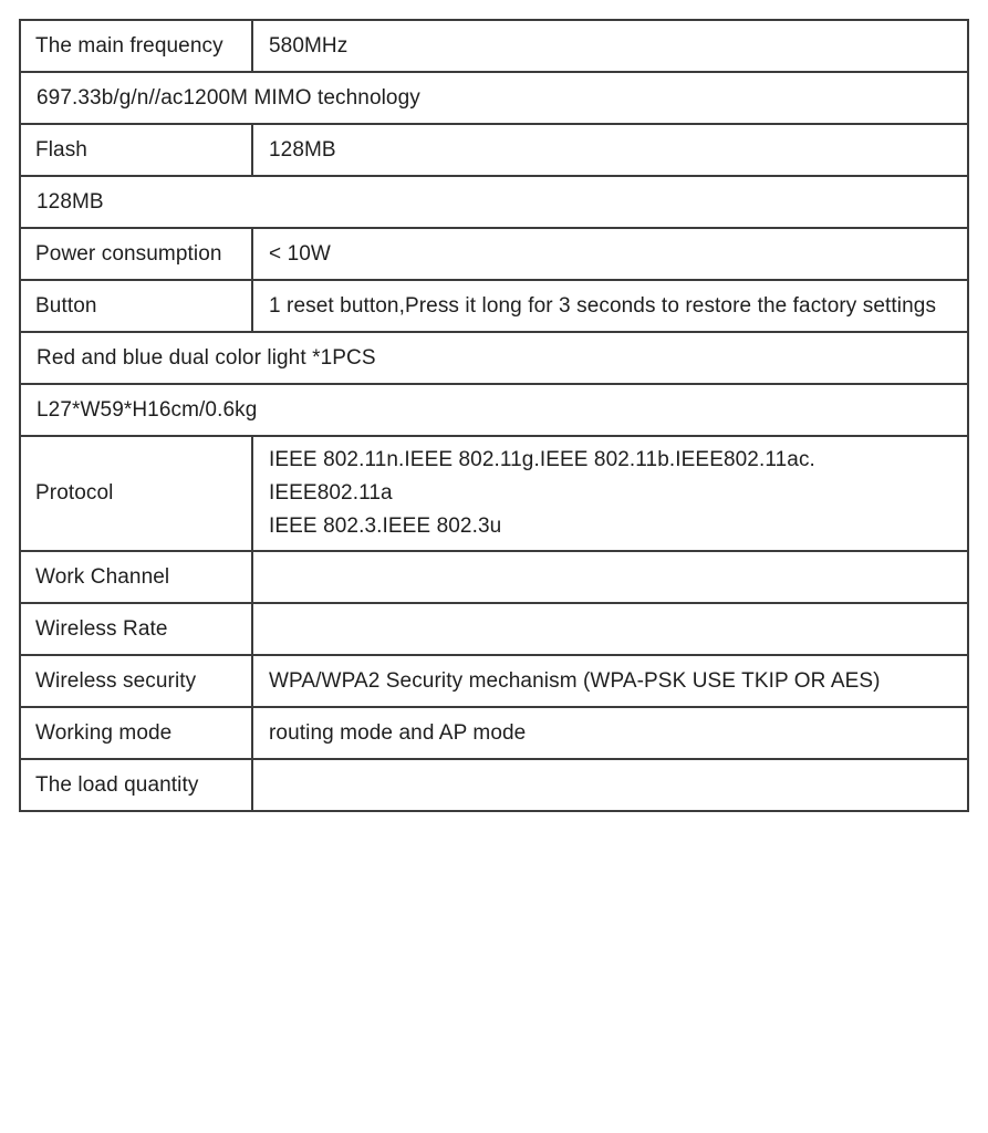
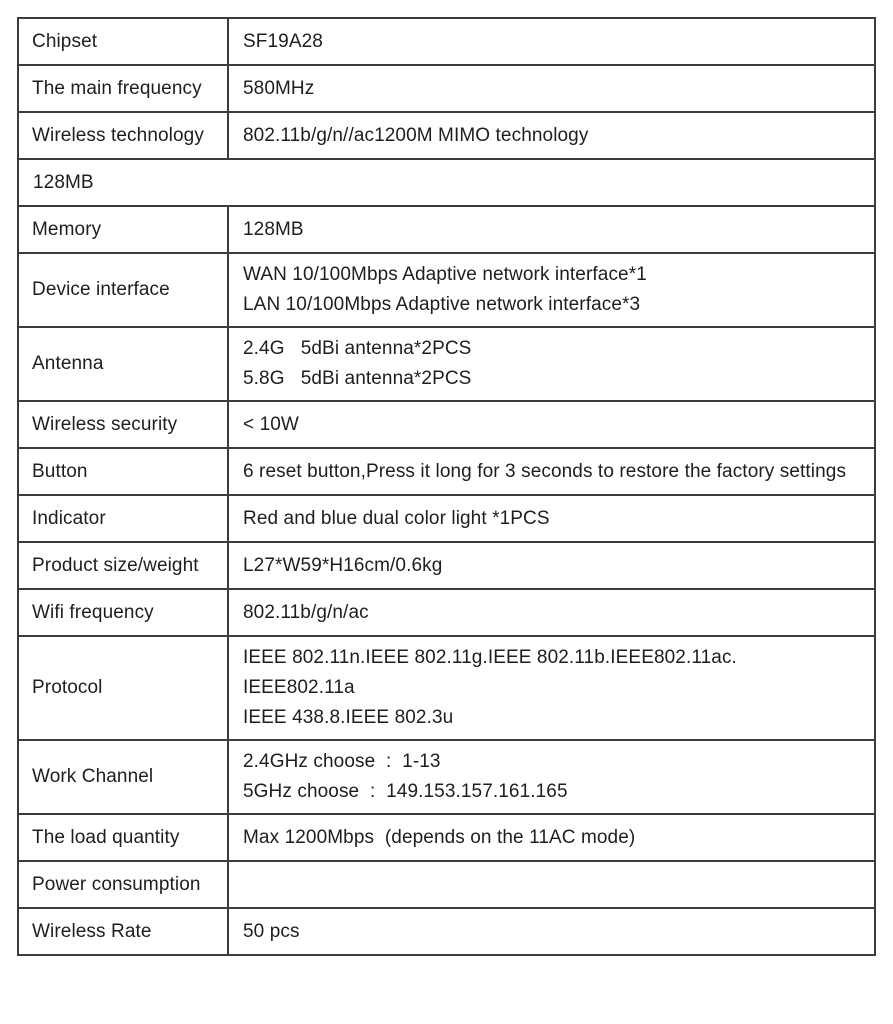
+ Chipset
+ SF19A28
  The main frequency
  580MHz
+ Wireless technology
- 697.33b/g/n//ac1200M MIMO technology
+ 802.11b/g/n//ac1200M MIMO technology
- Flash
  128MB
+ Memory
  128MB
+ Device interface
+ WAN 10/100Mbps Adaptive network interface*1
+ LAN 10/100Mbps Adaptive network interface*3
+ Antenna
+ 2.4G 5dBi antenna*2PCS
+ 5.8G 5dBi antenna*2PCS
- Power consumption
+ Wireless security
  < 10W
  Button
- 1 reset button,Press it long for 3 seconds to restore the factory settings
+ 6 reset button,Press it long for 3 seconds to restore the factory settings
+ Indicator
  Red and blue dual color light *1PCS
+ Product size/weight
  L27*W59*H16cm/0.6kg
+ Wifi frequency
+ 802.11b/g/n/ac
  Protocol
  IEEE 802.11n.IEEE 802.11g.IEEE 802.11b.IEEE802.11ac.
  IEEE802.11a
- IEEE 802.3.IEEE 802.3u
+ IEEE 438.8.IEEE 802.3u
  Work Channel
+ 2.4GHz choose : 1-13
+ 5GHz choose : 149.153.157.161.165
- Wireless Rate
+ The load quantity
+ Max 1200Mbps (depends on the 11AC mode)
- Wireless security
+ Power consumption
- WPA/WPA2 Security mechanism (WPA-PSK USE TKIP OR AES)
- Working mode
- routing mode and AP mode
- The load quantity
+ Wireless Rate
+ 50 pcs
